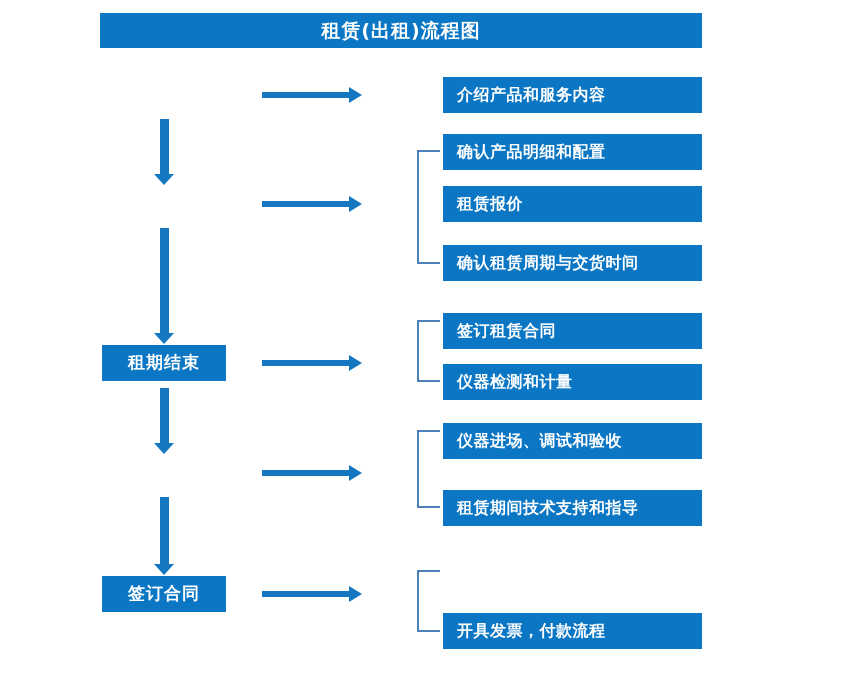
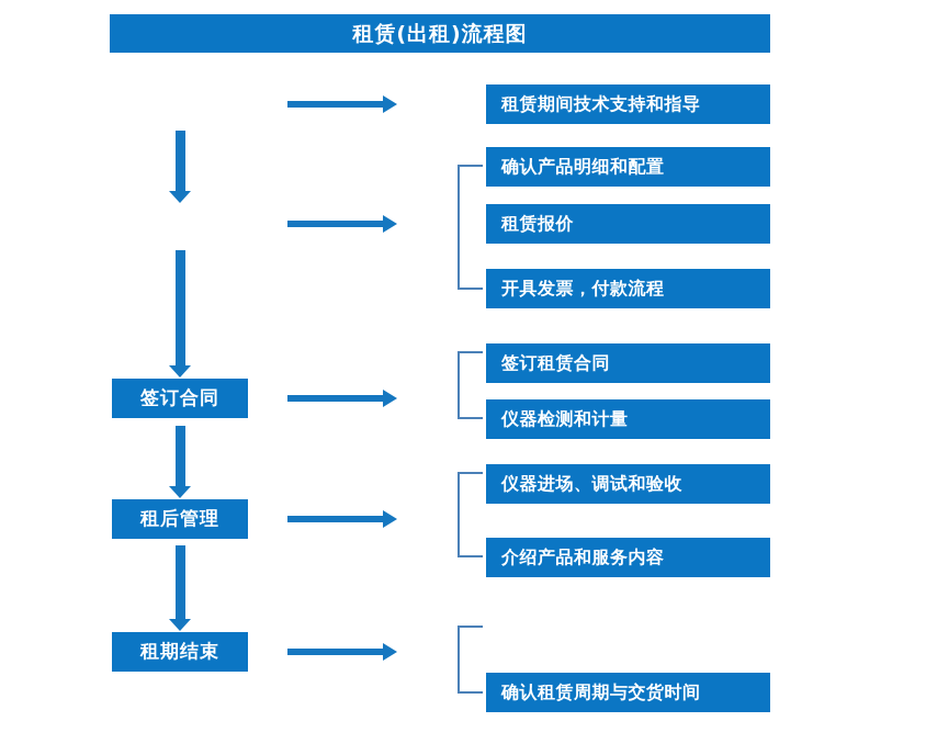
  租赁(出租)流程图
- 租期结束
+ 签订合同
+ 租后管理
- 签订合同
+ 租期结束
- 介绍产品和服务内容
+ 租赁期间技术支持和指导
  确认产品明细和配置
  租赁报价
- 确认租赁周期与交货时间
+ 开具发票，付款流程
  签订租赁合同
  仪器检测和计量
  仪器进场、调试和验收
- 租赁期间技术支持和指导
+ 介绍产品和服务内容
- 开具发票，付款流程
+ 确认租赁周期与交货时间
